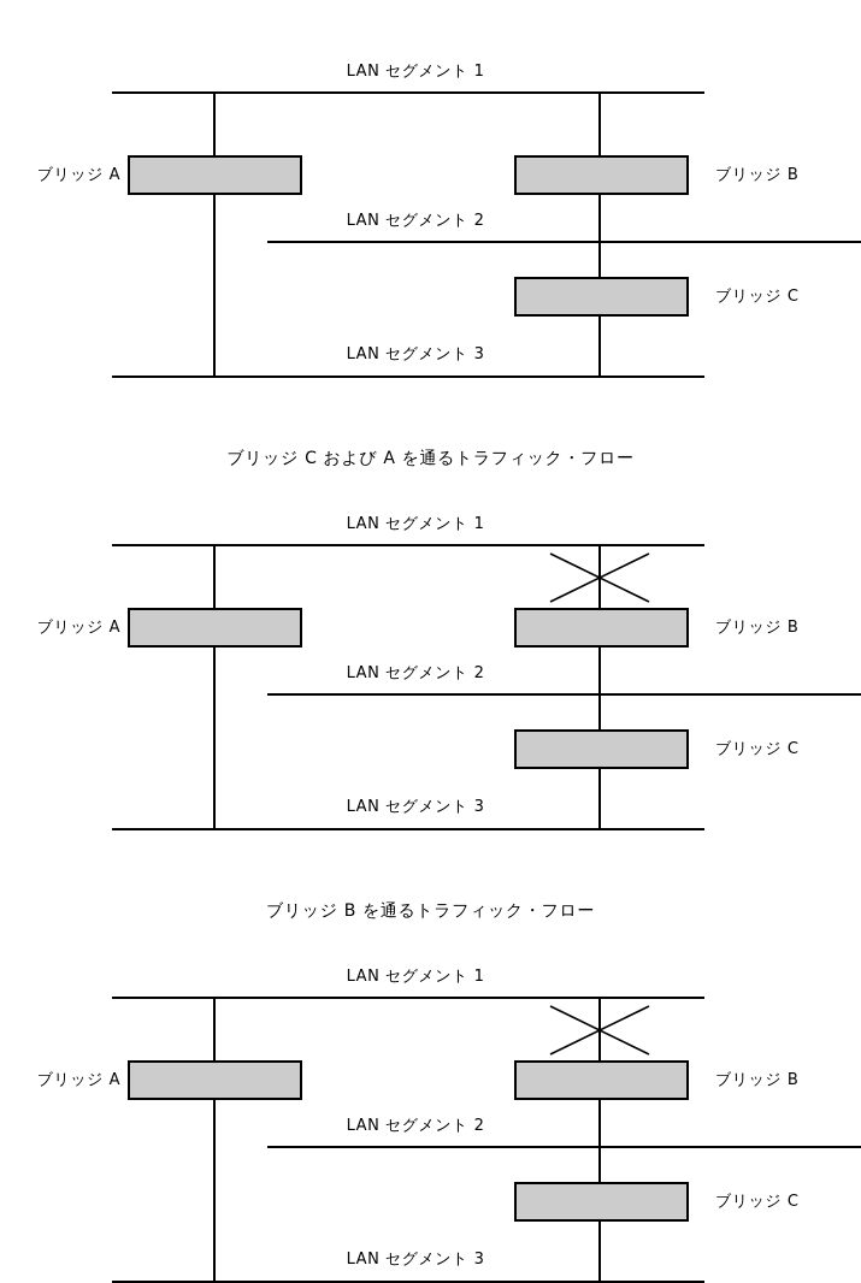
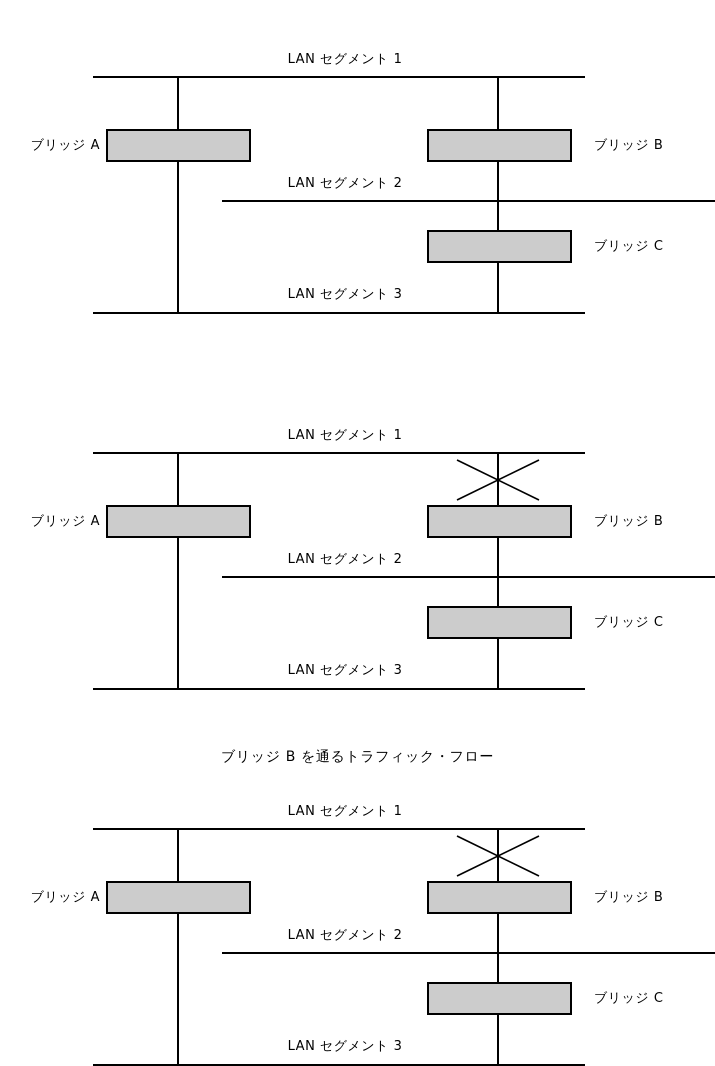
  LAN セグメント 1
  ブリッジ A
  ブリッジ B
  LAN セグメント 2
  ブリッジ C
  LAN セグメント 3
- ブリッジ C および A を通るトラフィック・フロー
  LAN セグメント 1
  ブリッジ A
  ブリッジ B
  LAN セグメント 2
  ブリッジ C
  LAN セグメント 3
  ブリッジ B を通るトラフィック・フロー
  LAN セグメント 1
  ブリッジ A
  ブリッジ B
  LAN セグメント 2
  ブリッジ C
  LAN セグメント 3
